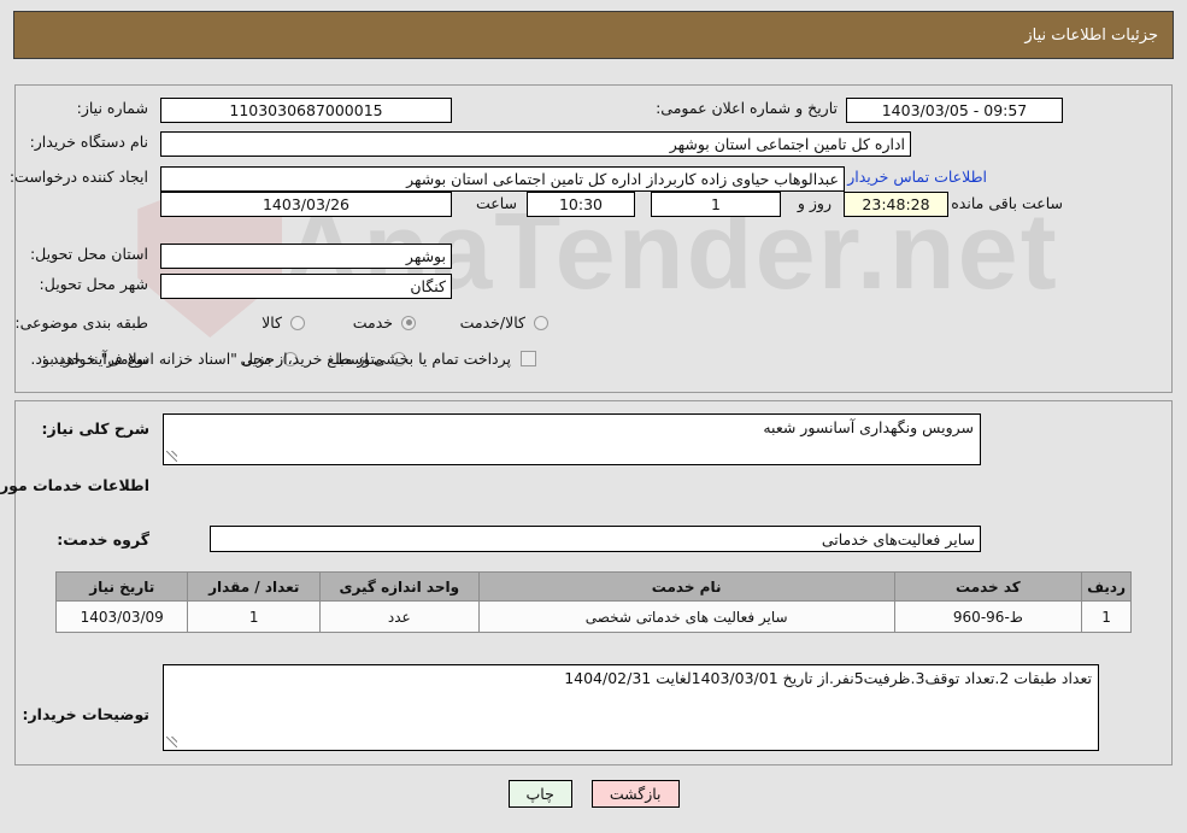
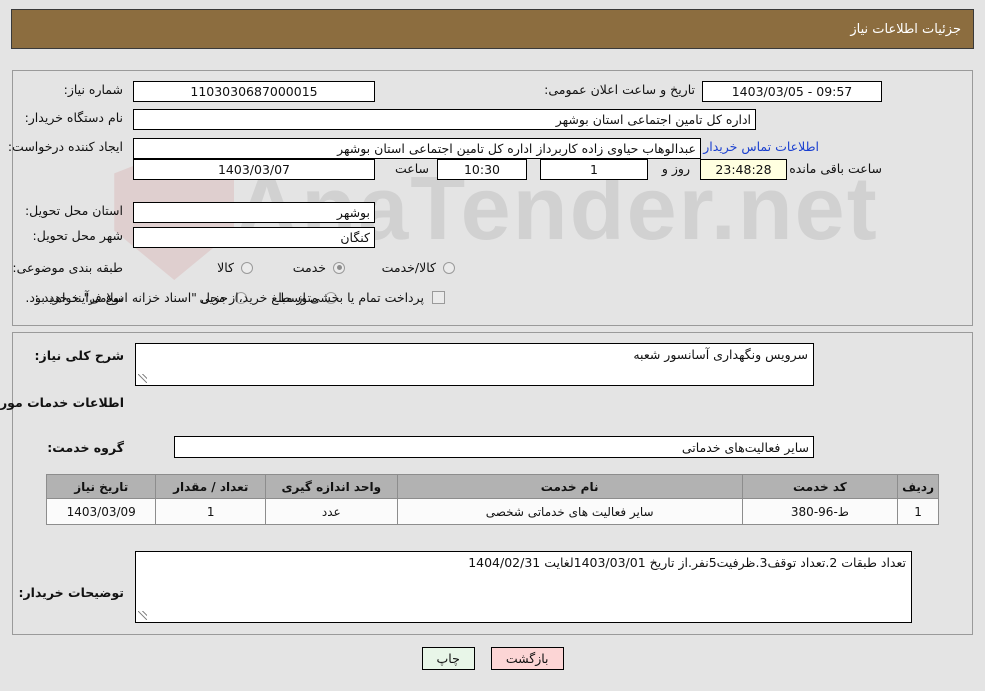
  aTender.net
  جزئیات اطلاعات نیاز
  شماره نیاز:
  1103030687000015
- تاریخ و شماره اعلان عمومی:
+ تاریخ و ساعت اعلان عمومی:
  1403/03/05 - 09:57
  نام دستگاه خریدار:
  اداره کل تامین اجتماعی استان بوشهر
  ایجاد کننده درخواست:
  عبدالوهاب حیاوی زاده کاربرداز اداره کل تامین اجتماعی استان بوشهر
  اطلاعات تماس خریدار
- 1403/03/26
+ 1403/03/07
  ساعت
  10:30
  1
  روز و
  23:48:28
  ساعت باقی مانده
  استان محل تحویل:
  بوشهر
  شهر محل تحویل:
  کنگان
  طبقه بندی موضوعی:
  کالا
  خدمت
  کالا/خدمت
  نوع فرآیند خرید :
  جزیی
  متوسط
  پرداخت تمام یا بخشی از مبلغ خرید،از محل "اسناد خزانه اسلامی" خواهد بود.
  شرح کلی نیاز:
  سرویس ونگهداری آسانسور شعبه
  اطلاعات خدمات مور
  گروه خدمت:
  سایر فعالیت‌های خدماتی
  ردیف	کد خدمت	نام خدمت	واحد اندازه گیری	تعداد / مقدار	تاریخ نیاز
- 1	ط-96-960	سایر فعالیت های خدماتی شخصی	عدد	1	1403/03/09
+ 1	ط-96-380	سایر فعالیت های خدماتی شخصی	عدد	1	1403/03/09
  توضیحات خریدار:
  تعداد طبقات 2.تعداد توقف3.ظرفیت5نفر.از تاریخ 1403/03/01لغایت 1404/02/31
  بازگشت
  چاپ
